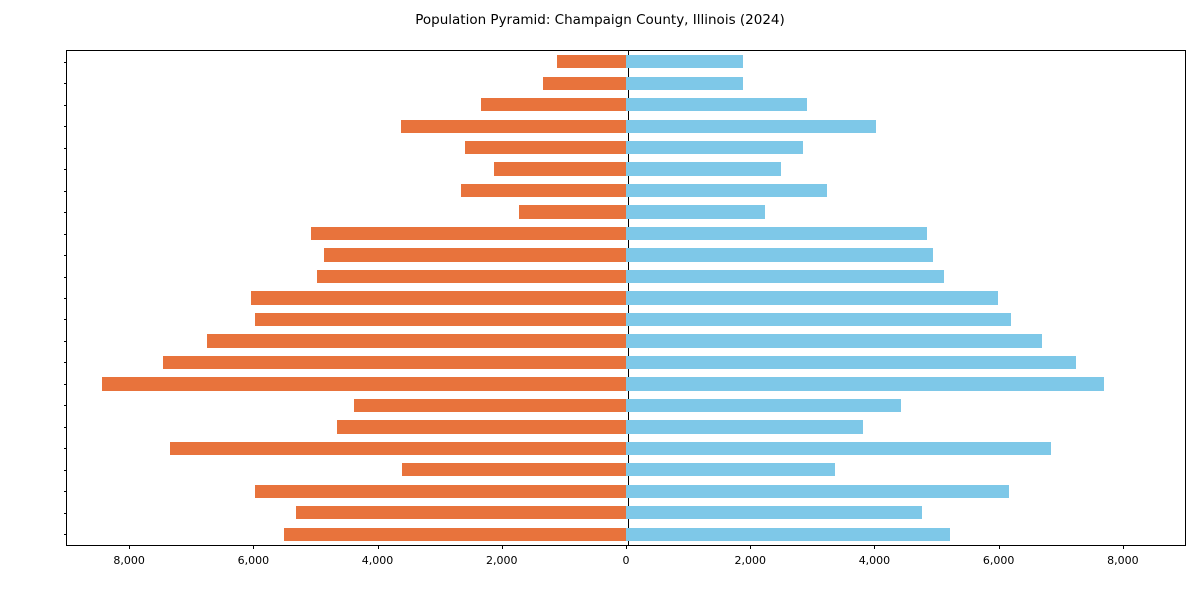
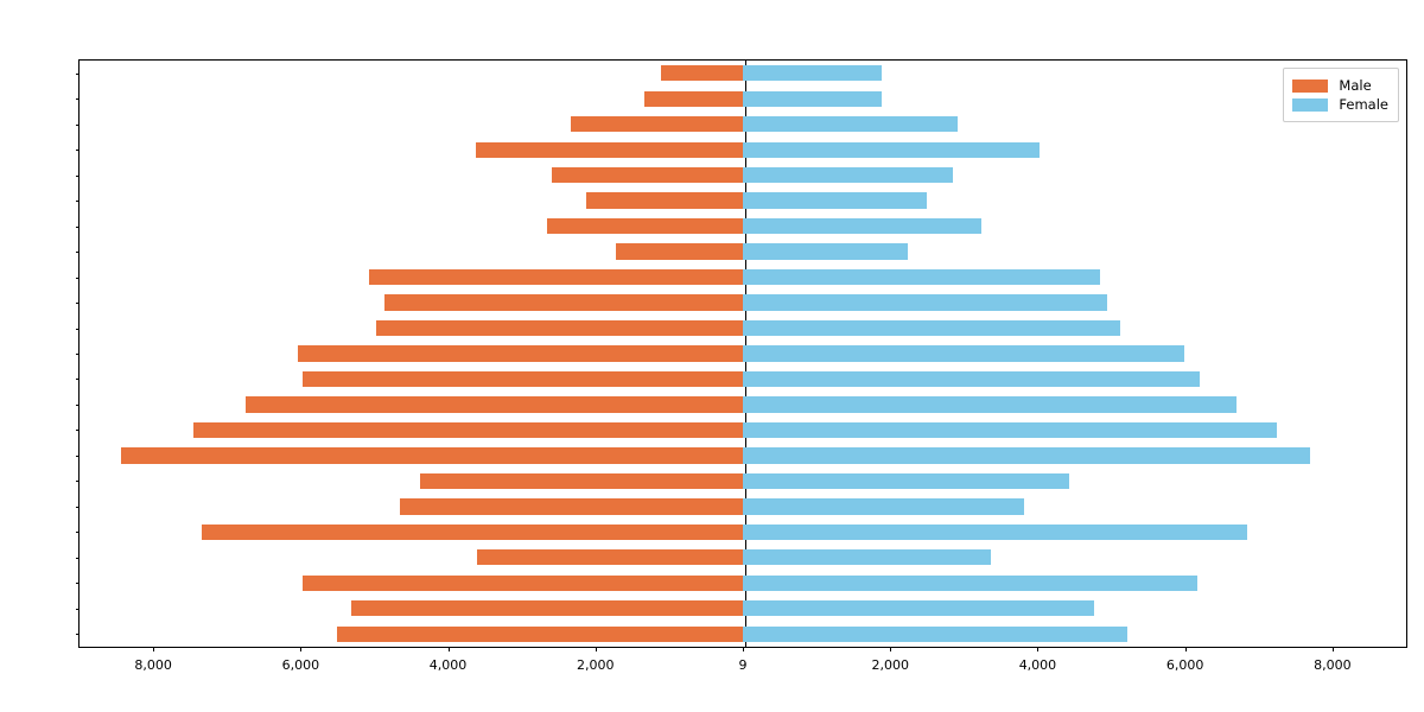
- Population Pyramid: Champaign County, Illinois (2024)
  8,000
  6,000
  4,000
  2,000
- 0
+ 9
  2,000
  4,000
  6,000
  8,000
+ Male
+ Female
